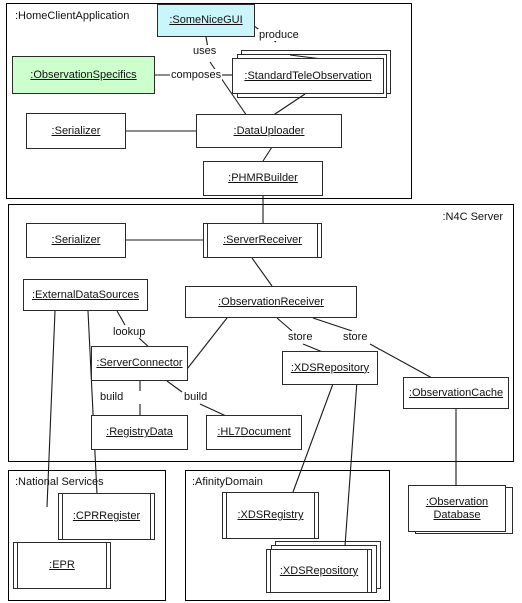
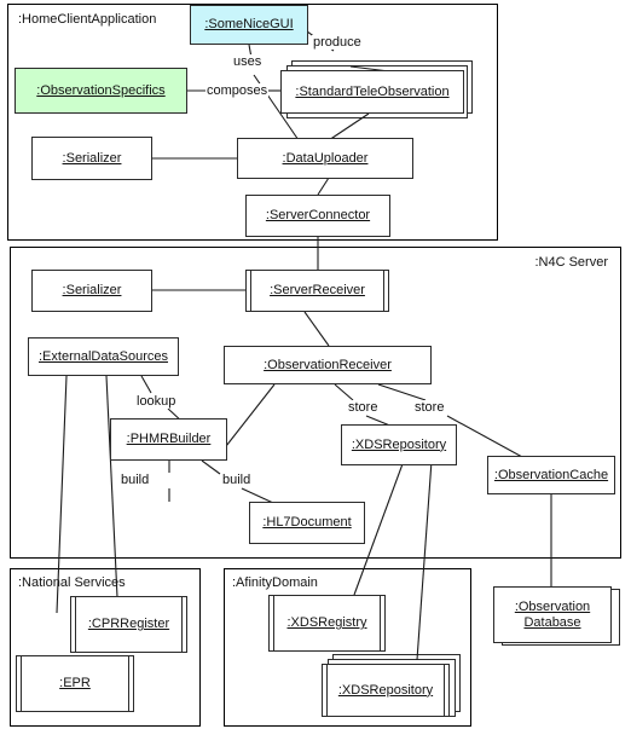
  :HomeClientApplication
  :N4C Server
  :National Services
  :AfinityDomain
  produce
  uses
  composes
  lookup
  build
  build
  store
  store
  :SomeNiceGUI
  :ObservationSpecifics
  :StandardTeleObservation
  :Serializer
  :DataUploader
- :PHMRBuilder
+ :ServerConnector
  :Serializer
  :ServerReceiver
  :ExternalDataSources
  :ObservationReceiver
- :ServerConnector
+ :PHMRBuilder
  :XDSRepository
  :ObservationCache
- :RegistryData
  :HL7Document
  :CPRRegister
  :EPR
  :XDSRegistry
  :XDSRepository
  :Observation
  Database
